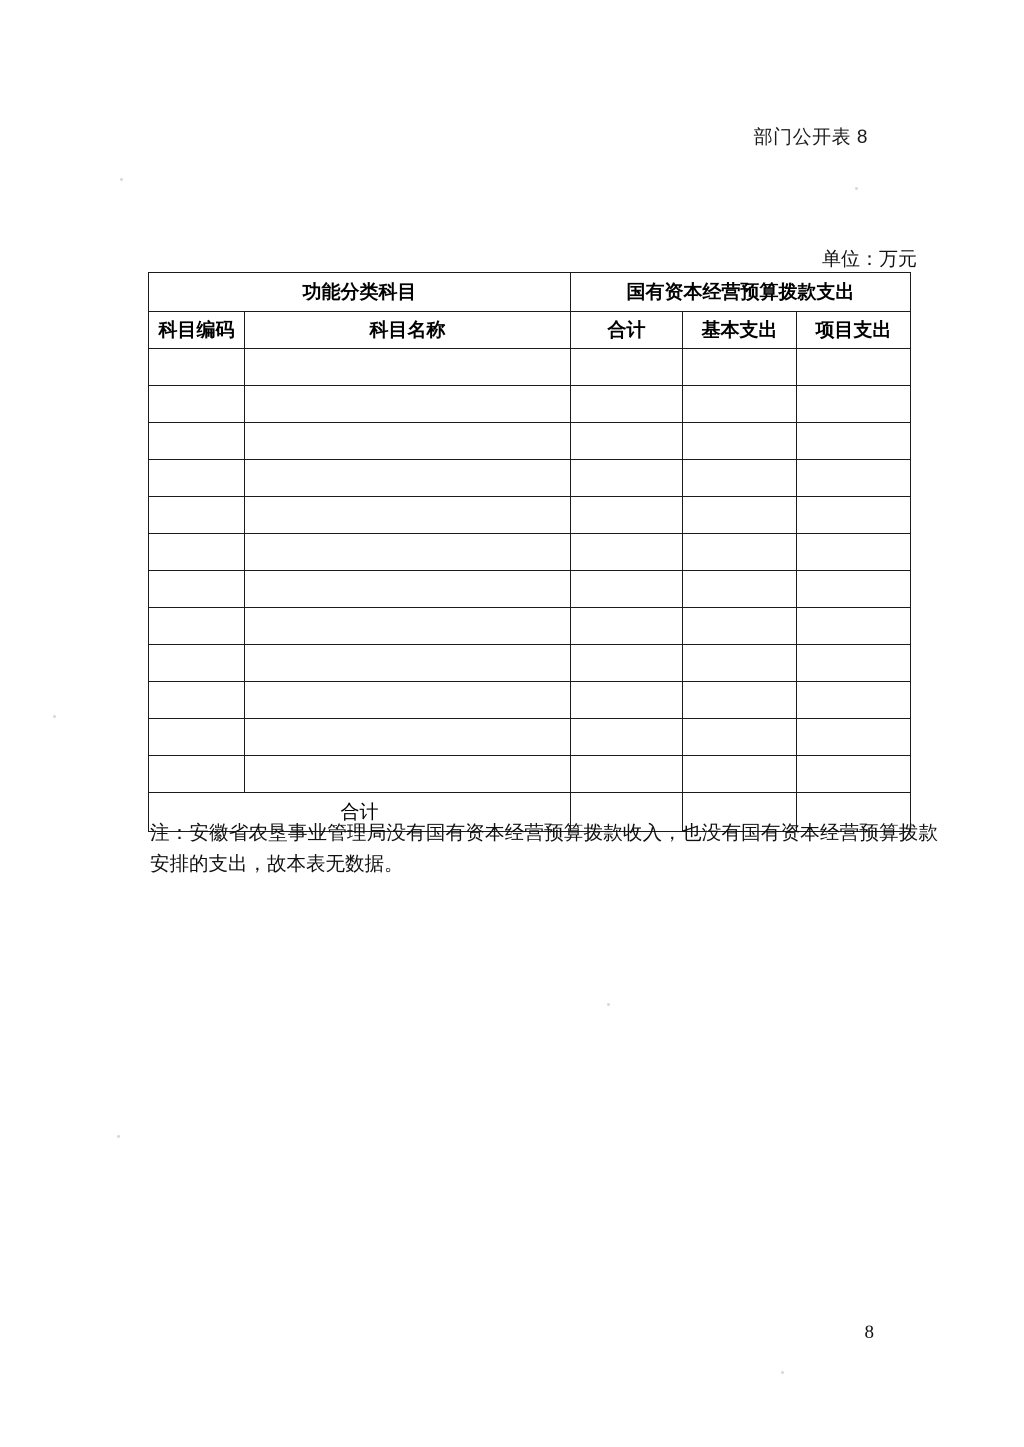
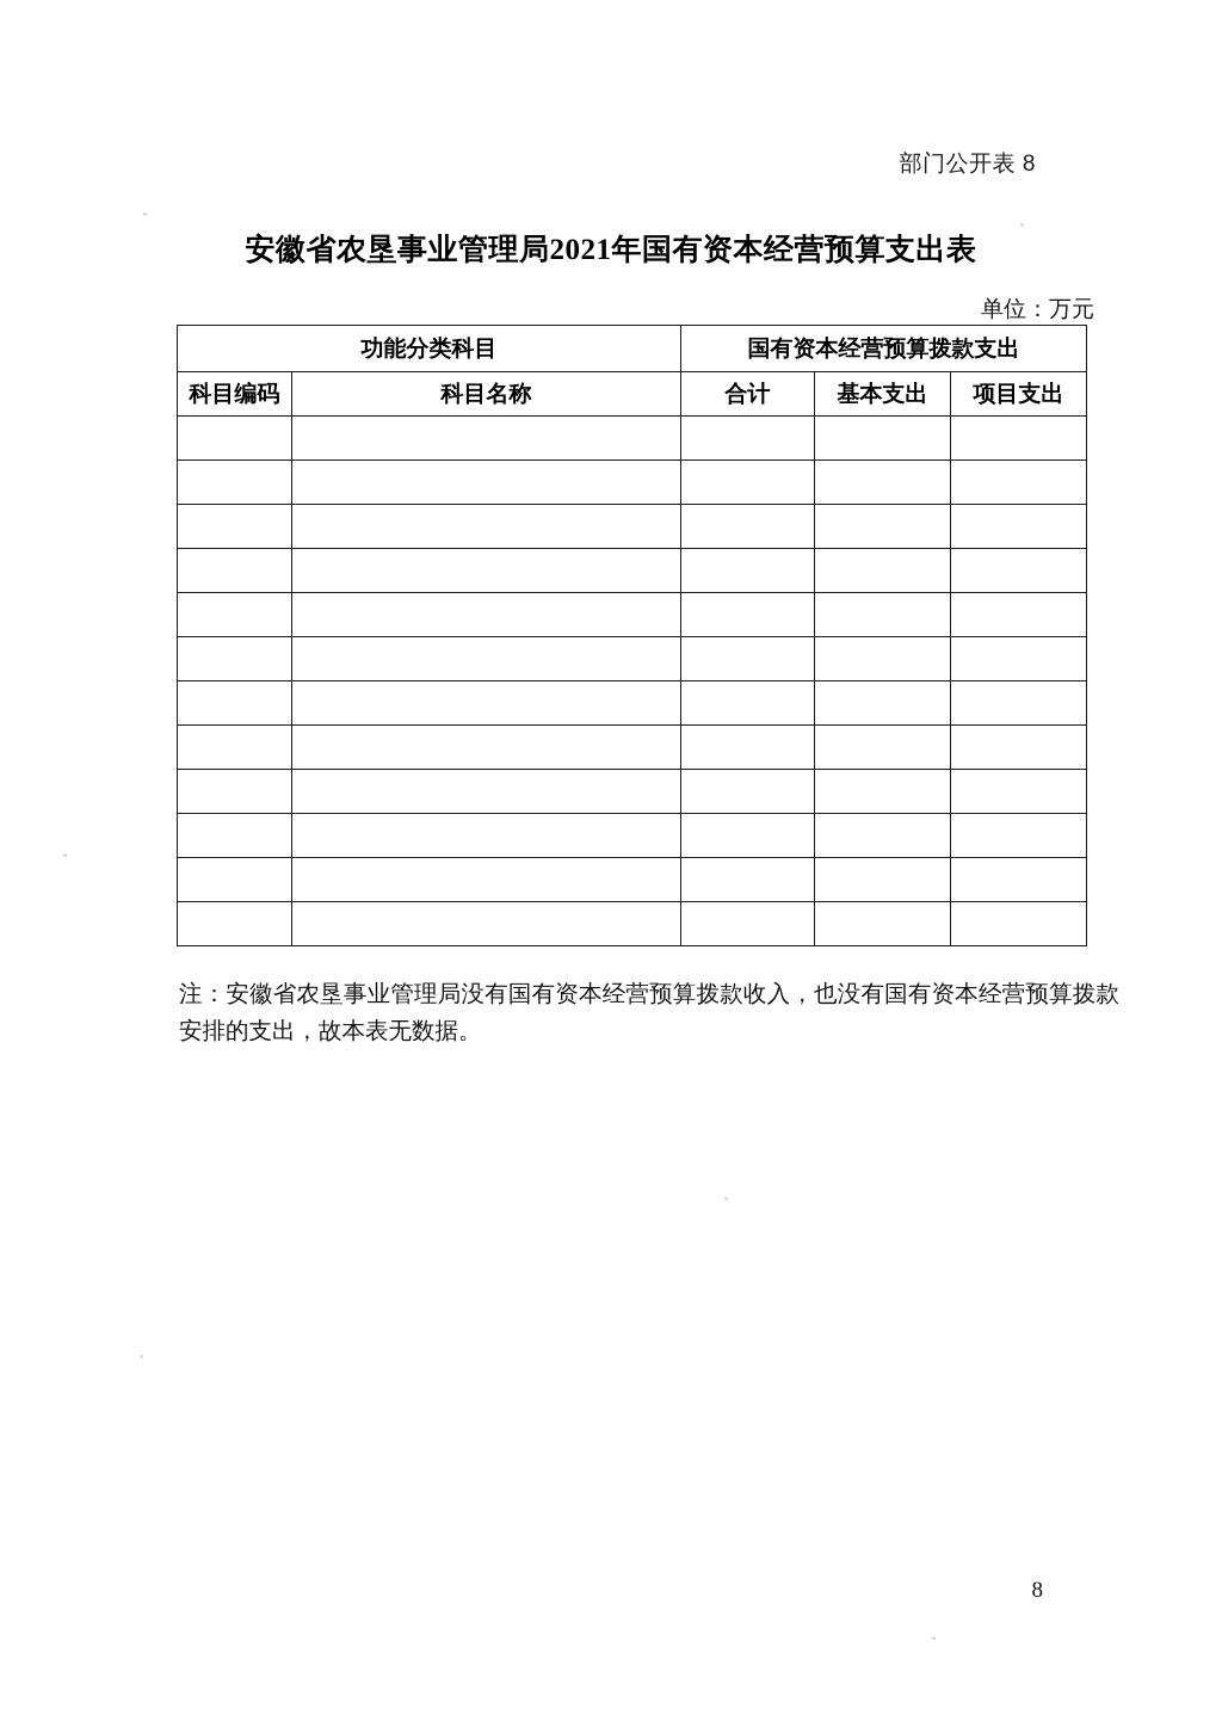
  部门公开表 8
+ 安徽省农垦事业管理局2021年国有资本经营预算支出表
  单位：万元
  功能分类科目	国有资本经营预算拨款支出
  科目编码	科目名称	合计	基本支出	项目支出
- 合计
  注：安徽省农垦事业管理局没有国有资本经营预算拨款收入，也没有国有资本经营预算拨款安排的支出，故本表无数据。
  8
